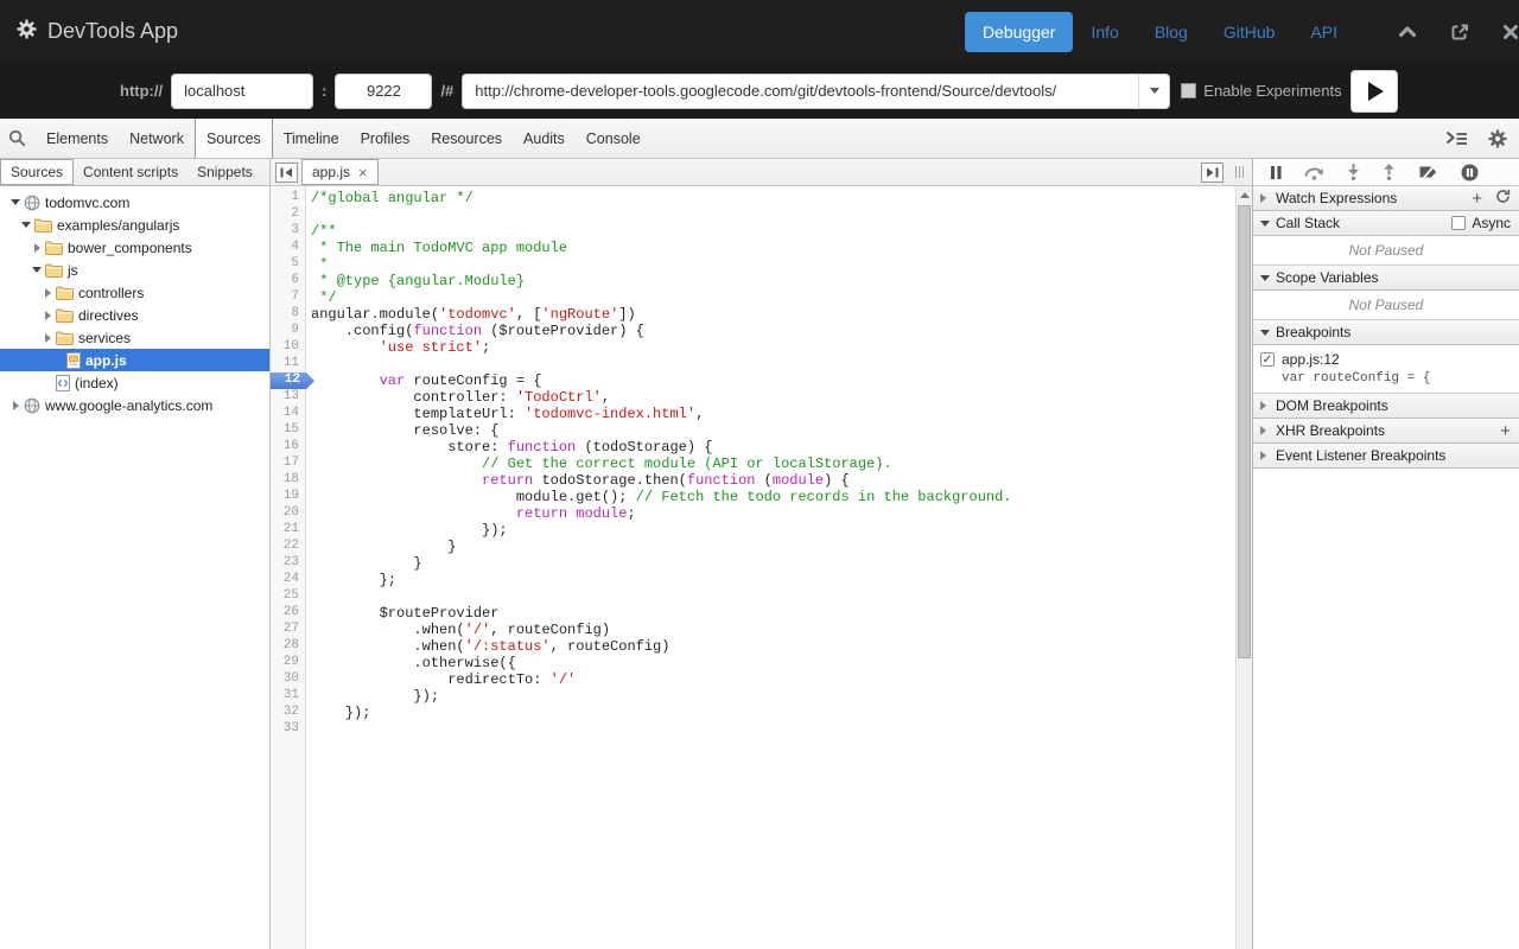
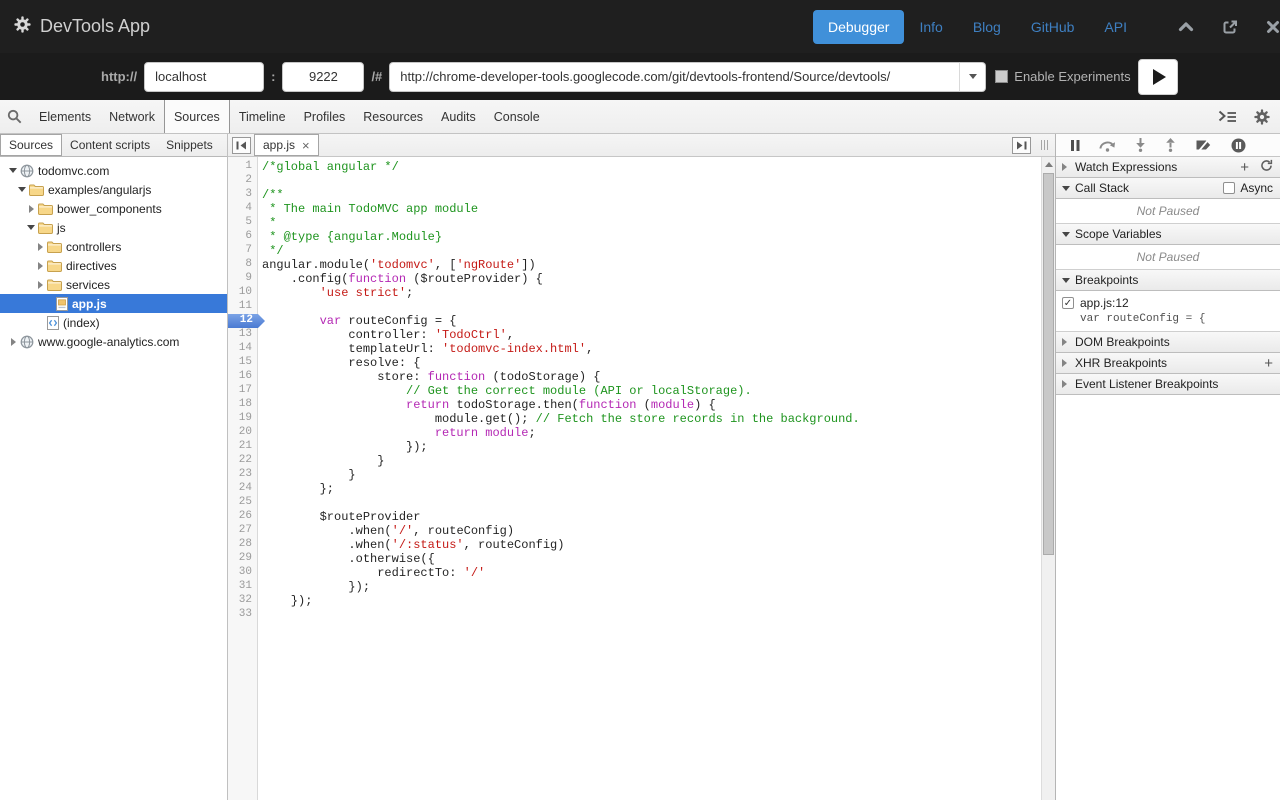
  DevTools App
  Debugger
  Info
  Blog
  GitHub
  API
  http://
  localhost
  :
  9222
  /#
  http://chrome-developer-tools.googlecode.com/git/devtools-frontend/Source/devtools/
  Enable Experiments
  Elements
  Network
  Sources
  Timeline
  Profiles
  Resources
  Audits
  Console
  Sources
  Content scripts
  Snippets
  todomvc.com
  examples/angularjs
  bower_components
  js
  controllers
  directives
  services
  app.js
  (index)
  www.google-analytics.com
  app.js
  ×
  1
  2
  3
  4
  5
  6
  7
  8
  9
  10
  11
  12
  13
  14
  15
  16
  17
  18
  19
  20
  21
  22
  23
  24
  25
  26
  27
  28
  29
  30
  31
  32
  33
  /*global angular */
  /**
  * The main TodoMVC app module
  *
  * @type {angular.Module}
  */
  angular.module('todomvc', ['ngRoute'])
  .config(function ($routeProvider) {
  'use strict';
  var routeConfig = {
  controller: 'TodoCtrl',
  templateUrl: 'todomvc-index.html',
  resolve: {
  store: function (todoStorage) {
  // Get the correct module (API or localStorage).
  return todoStorage.then(function (module) {
- module.get(); // Fetch the todo records in the background.
+ module.get(); // Fetch the store records in the background.
  return module;
  });
  }
  }
  };
  $routeProvider
  .when('/', routeConfig)
  .when('/:status', routeConfig)
  .otherwise({
  redirectTo: '/'
  });
  });
  Watch Expressions
  +
  Call Stack
  Async
  Not Paused
  Scope Variables
  Not Paused
  Breakpoints
  ✓
  app.js:12
  var routeConfig = {
  DOM Breakpoints
  XHR Breakpoints
  +
  Event Listener Breakpoints
